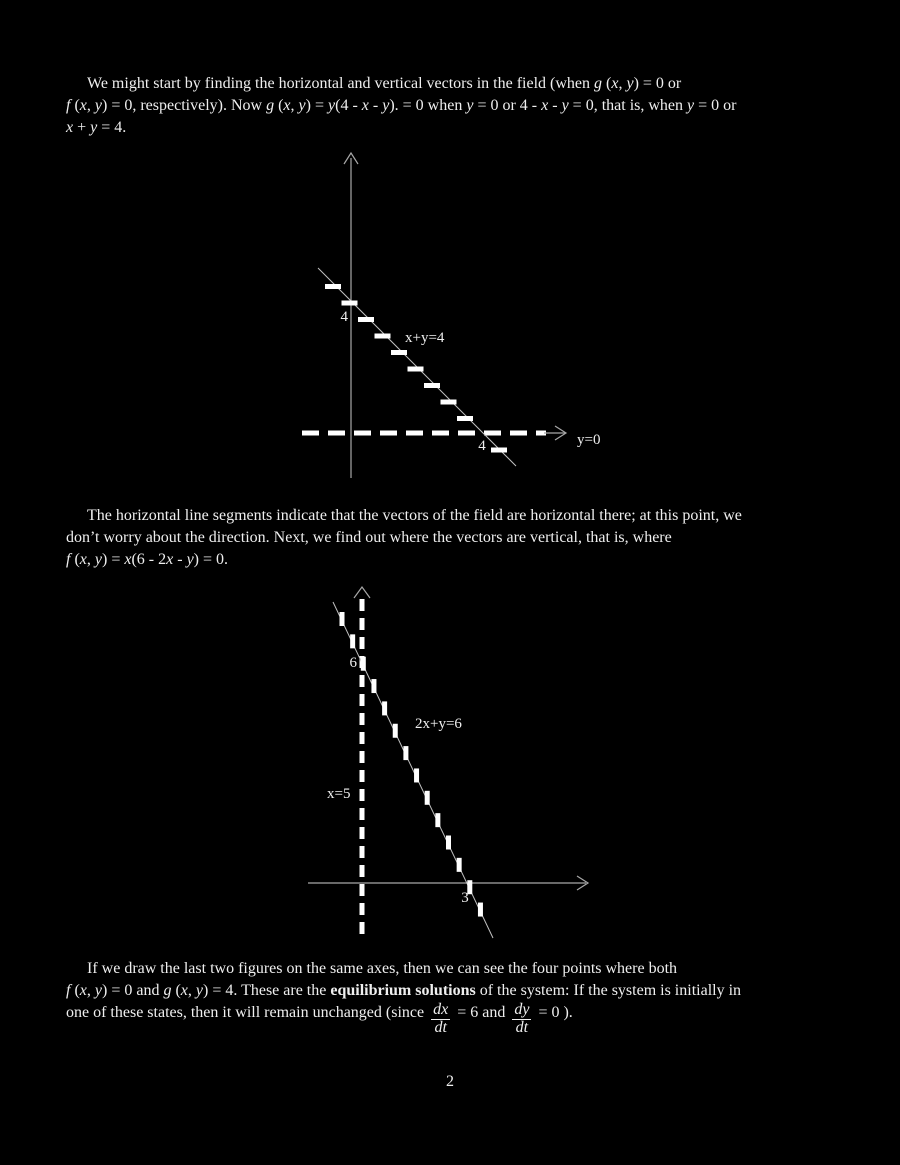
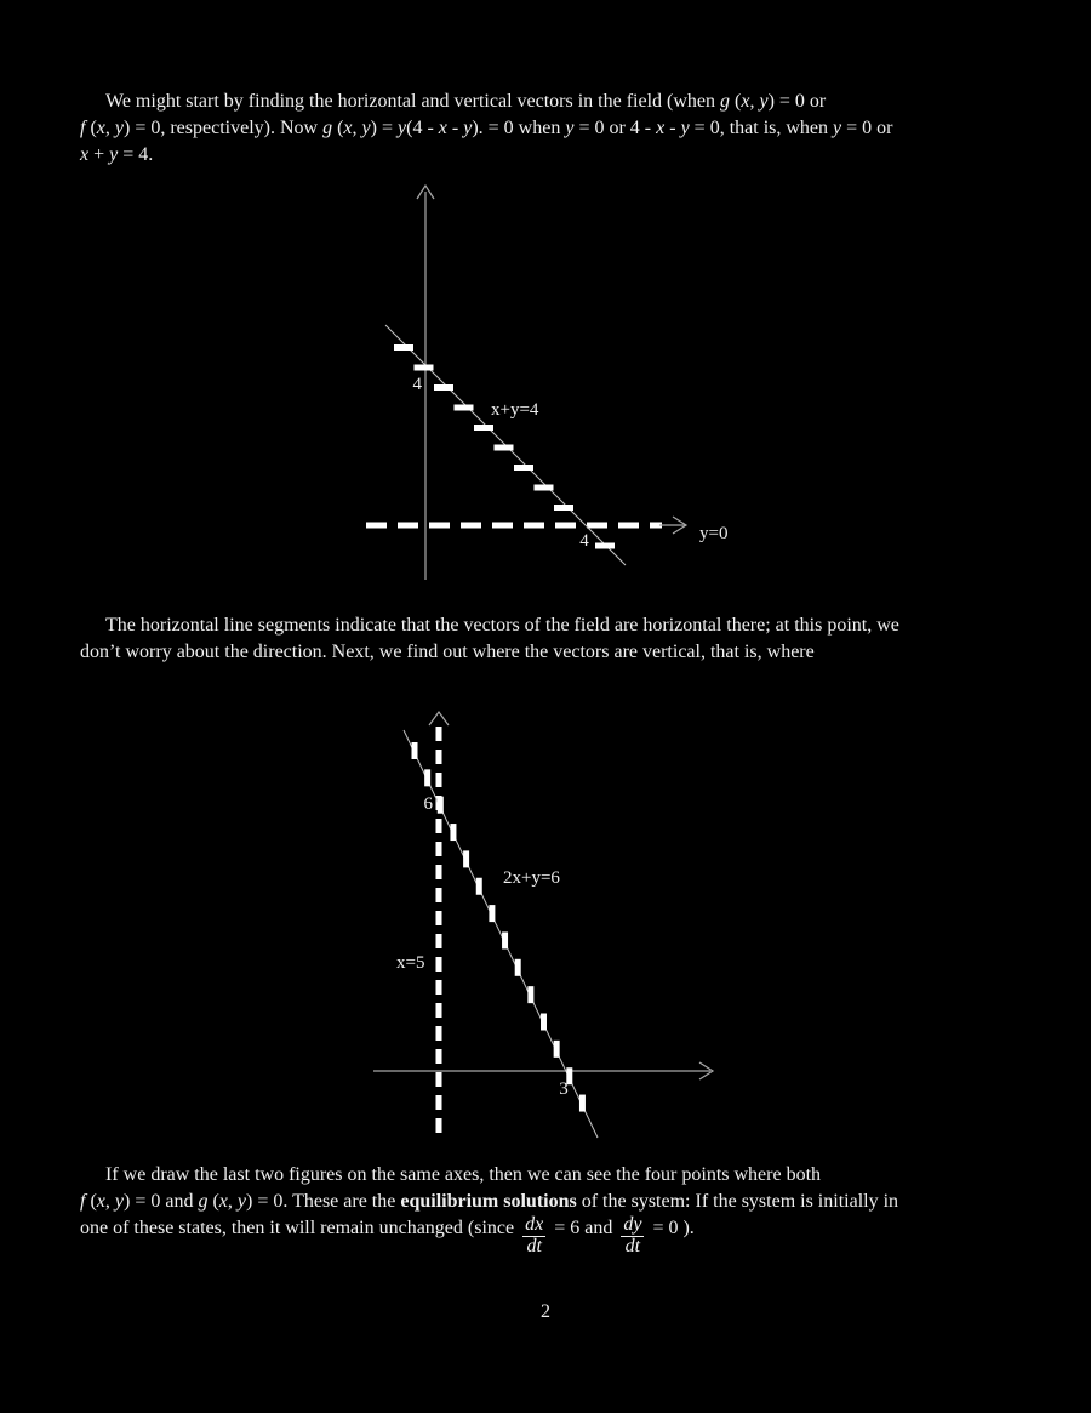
  We might start by finding the horizontal and vertical vectors in the field (when g (x, y) = 0 or
  f (x, y) = 0, respectively). Now g (x, y) = y(4 - x - y). = 0 when y = 0 or 4 - x - y = 0, that is, when y = 0 or
  x + y = 4.
  4
  x+y=4
  4
  y=0
  The horizontal line segments indicate that the vectors of the field are horizontal there; at this point, we
  don’t worry about the direction. Next, we find out where the vectors are vertical, that is, where
- f (x, y) = x(6 - 2x - y) = 0.
  6
  2x+y=6
  x=5
  3
  If we draw the last two figures on the same axes, then we can see the four points where both
- f (x, y) = 0 and g (x, y) = 4. These are the equilibrium solutions of the system: If the system is initially in
+ f (x, y) = 0 and g (x, y) = 0. These are the equilibrium solutions of the system: If the system is initially in
  one of these states, then it will remain unchanged (since
  dx
  dt
  = 6 and
  dy
  dt
  = 0 ).
  2
